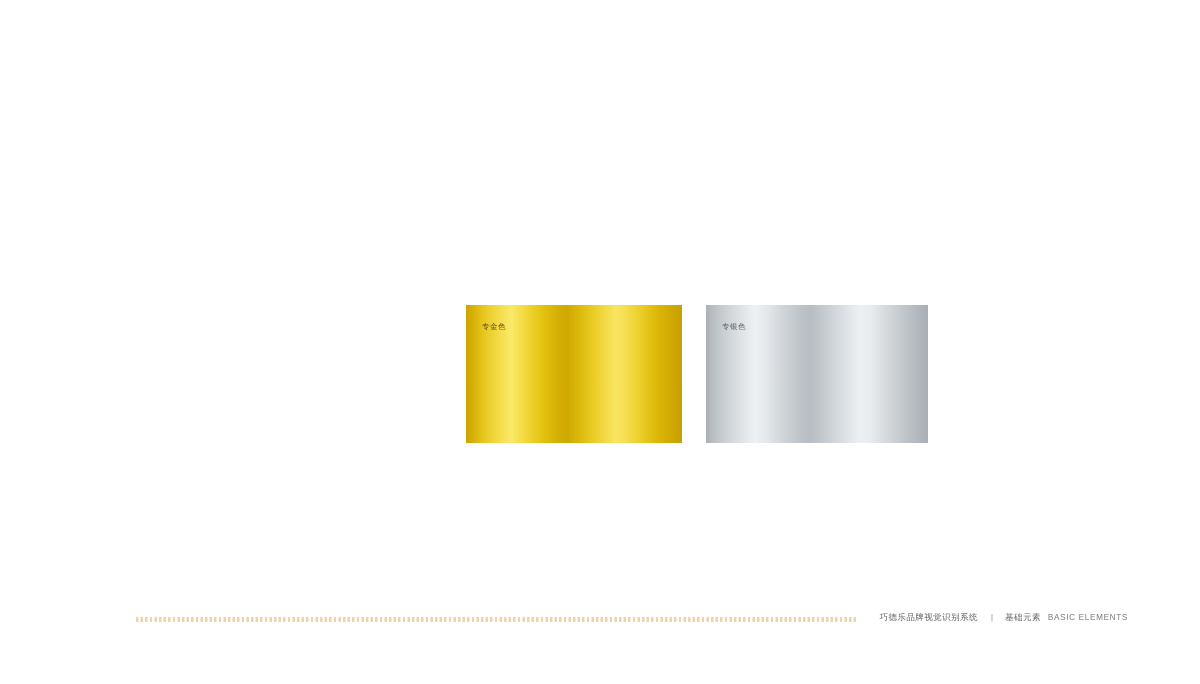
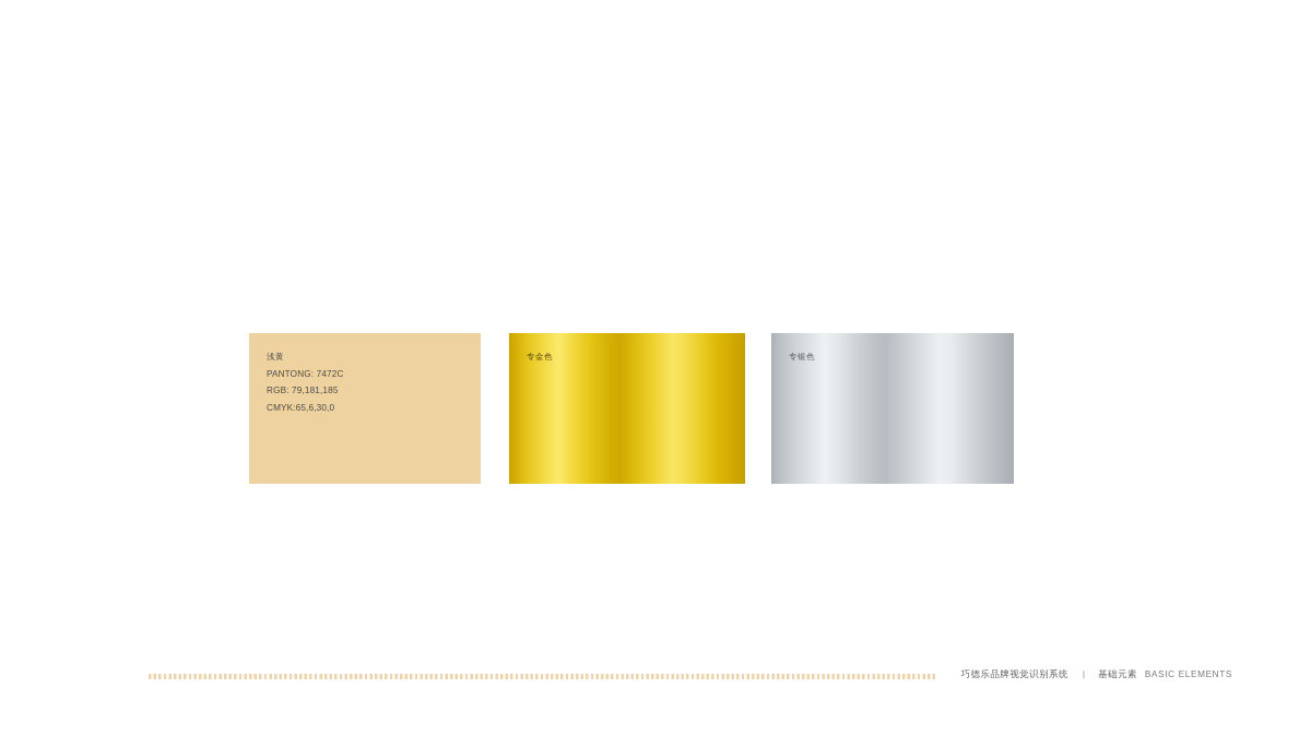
+ 浅黄
+ PANTONG: 7472C
+ RGB: 79,181,185
+ CMYK:65,6,30,0
  专金色
  专银色
  巧德乐品牌视觉识别系统
  |
  基础元素
  BASIC ELEMENTS
